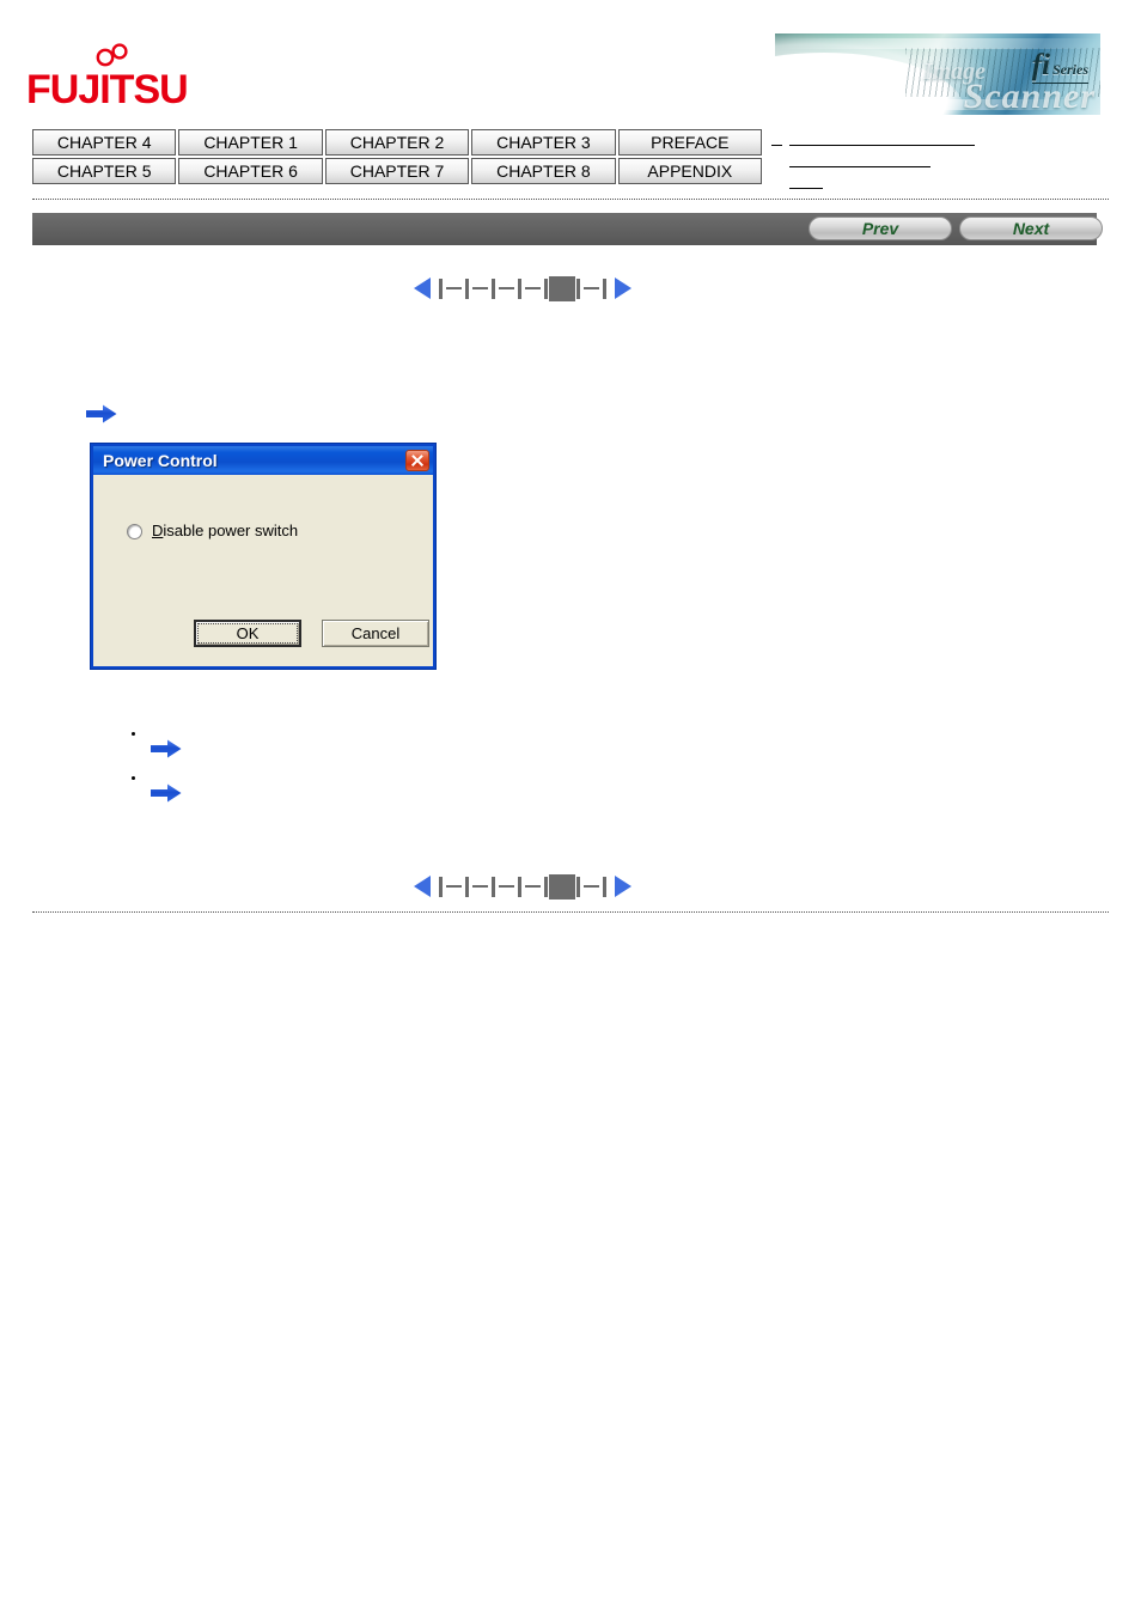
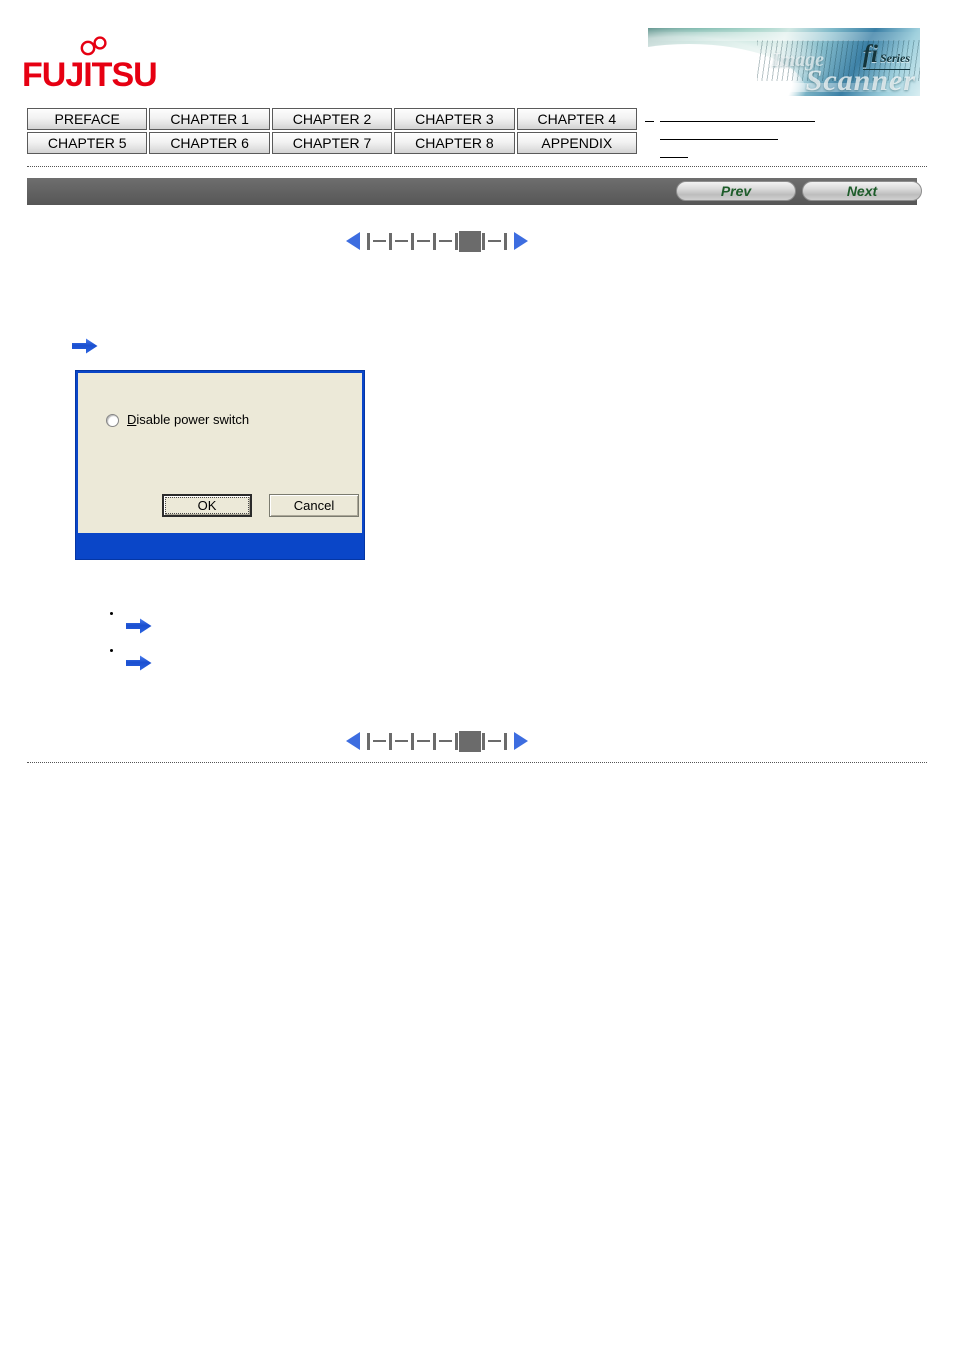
  FUJITSU
  Image
  Scanner
  fi Series
- CHAPTER 4
+ PREFACE
  CHAPTER 1
  CHAPTER 2
  CHAPTER 3
- PREFACE
+ CHAPTER 4
  CHAPTER 5
  CHAPTER 6
  CHAPTER 7
  CHAPTER 8
  APPENDIX
  Prev
  Next
- Power Control
  Disable power switch
  OK
  Cancel
